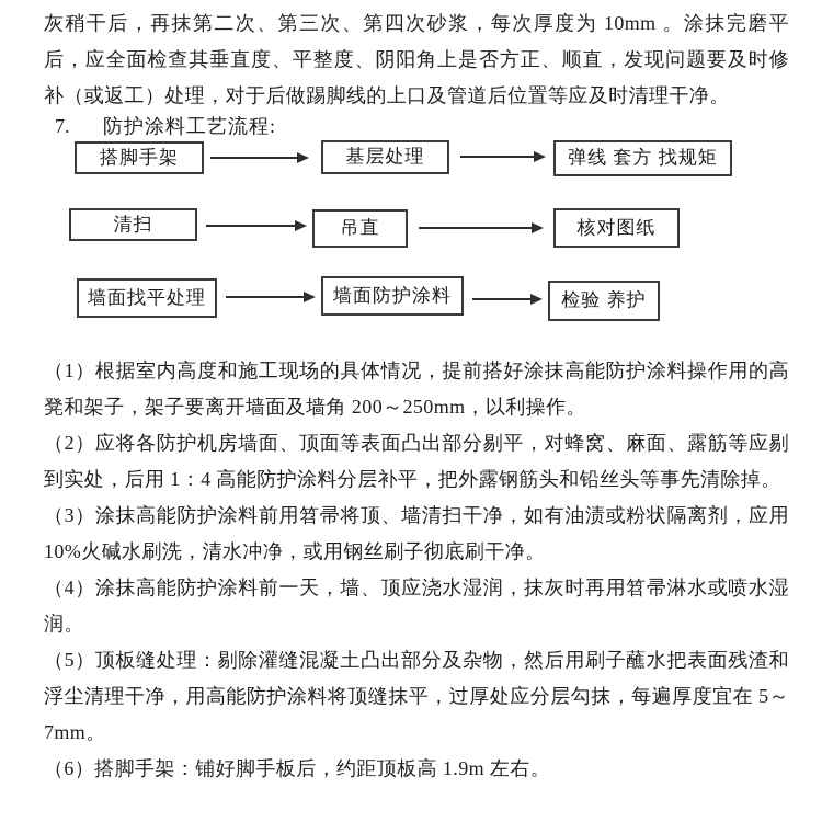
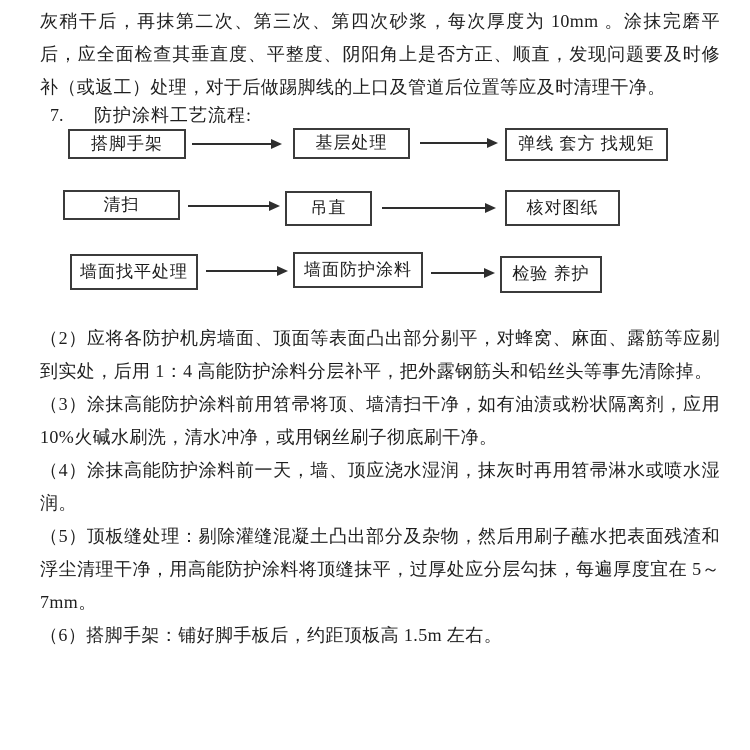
  灰稍干后，再抹第二次、第三次、第四次砂浆，每次厚度为 10mm 。涂抹完磨平后，应全面检查其垂直度、平整度、阴阳角上是否方正、顺直，发现问题要及时修补（或返工）处理，对于后做踢脚线的上口及管道后位置等应及时清理干净。
  7. 防护涂料工艺流程:
  搭脚手架
  基层处理
  弹线 套方 找规矩
  清扫
  吊直
  核对图纸
  墙面找平处理
  墙面防护涂料
  检验 养护
- （1）根据室内高度和施工现场的具体情况，提前搭好涂抹高能防护涂料操作用的高凳和架子，架子要离开墙面及墙角 200～250mm，以利操作。
  （2）应将各防护机房墙面、顶面等表面凸出部分剔平，对蜂窝、麻面、露筋等应剔到实处，后用 1：4 高能防护涂料分层补平，把外露钢筋头和铅丝头等事先清除掉。
  （3）涂抹高能防护涂料前用笤帚将顶、墙清扫干净，如有油渍或粉状隔离剂，应用 10%火碱水刷洗，清水冲净，或用钢丝刷子彻底刷干净。
  （4）涂抹高能防护涂料前一天，墙、顶应浇水湿润，抹灰时再用笤帚淋水或喷水湿润。
  （5）顶板缝处理：剔除灌缝混凝土凸出部分及杂物，然后用刷子蘸水把表面残渣和浮尘清理干净，用高能防护涂料将顶缝抹平，过厚处应分层勾抹，每遍厚度宜在 5～7mm。
- （6）搭脚手架：铺好脚手板后，约距顶板高 1.9m 左右。
+ （6）搭脚手架：铺好脚手板后，约距顶板高 1.5m 左右。
